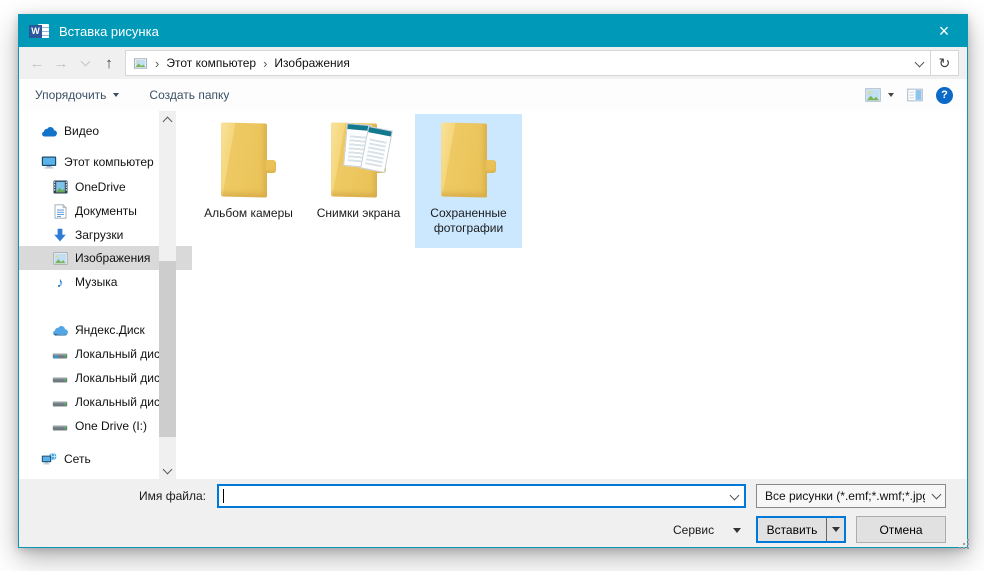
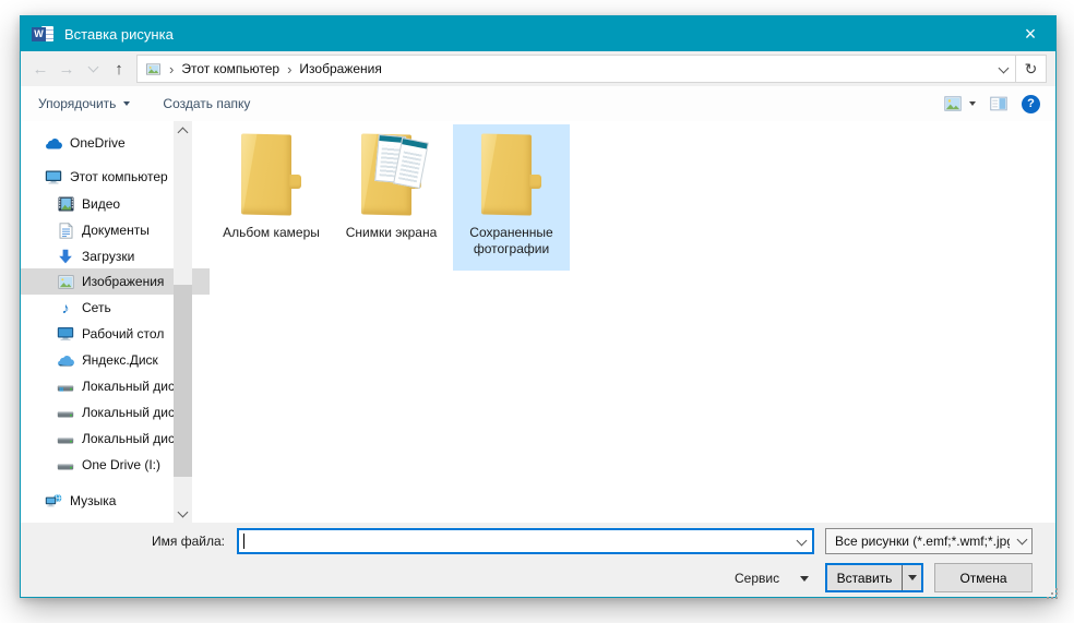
  W
  Вставка рисунка
  ×
  ←
  →
  ↑
  ›
  Этот компьютер
  ›
  Изображения
  ↻
  Упорядочить
  Создать папку
  ?
- Видео
+ OneDrive
  Этот компьютер
- OneDrive
+ Видео
  Документы
  Загрузки
  Изображения
  ♪
- Музыка
+ Сеть
+ Рабочий стол
  Яндекс.Диск
  Локальный дис
  Локальный дис
  Локальный дис
  One Drive (I:)
- Сеть
+ Музыка
  Альбом камеры
  Снимки экрана
  Сохраненные фотографии
  Имя файла:
  Все рисунки (*.emf;*.wmf;*.jp
  Сервис
  Вставить
  Отмена
